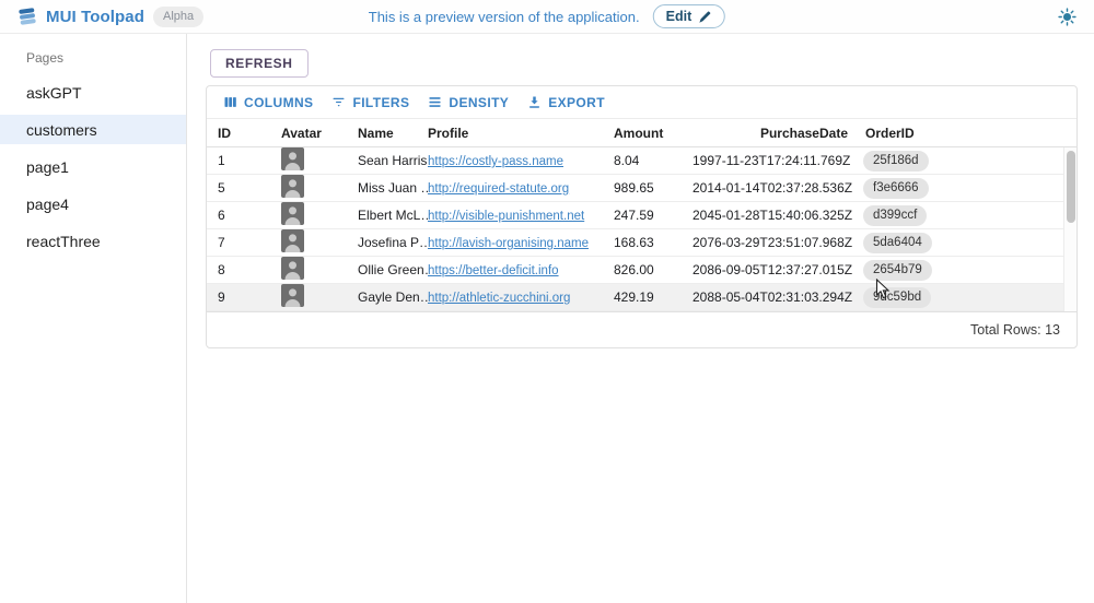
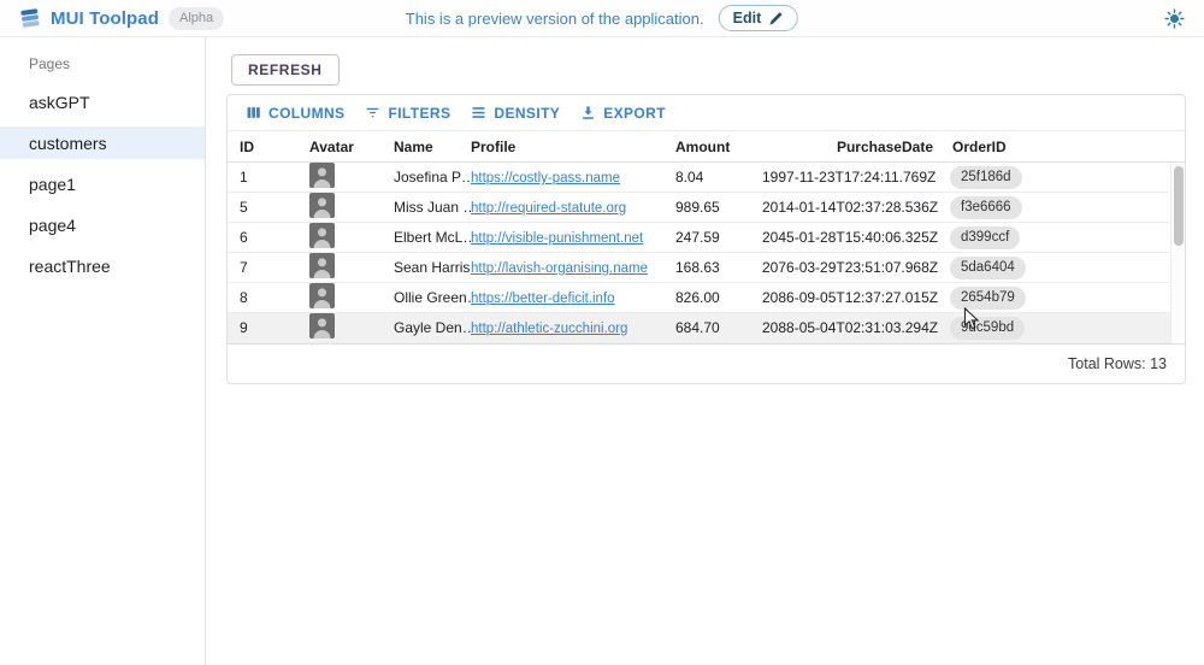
  MUI Toolpad
  Alpha
  This is a preview version of the application.
  Edit
  Pages
  askGPT
  customers
  page1
  page4
  reactThree
  REFRESH
  COLUMNS
  FILTERS
  DENSITY
  EXPORT
  ID
  Avatar
  Name
  Profile
  Amount
  PurchaseDate
  OrderID
  1
- Sean Harris
+ Josefina P…
  https://costly-pass.name
  8.04
  1997-11-23T17:24:11.769Z
  25f186d
  5
  Miss Juan …
  http://required-statute.org
  989.65
  2014-01-14T02:37:28.536Z
  f3e6666
  6
  Elbert McL…
  http://visible-punishment.net
  247.59
  2045-01-28T15:40:06.325Z
  d399ccf
  7
- Josefina P…
+ Sean Harris
  http://lavish-organising.name
  168.63
  2076-03-29T23:51:07.968Z
  5da6404
  8
  Ollie Green
  https://better-deficit.info
  826.00
  2086-09-05T12:37:27.015Z
  2654b79
  9
  Gayle Den…
  http://athletic-zucchini.org
- 429.19
+ 684.70
  2088-05-04T02:31:03.294Z
  9c59bd
  Total Rows: 13
